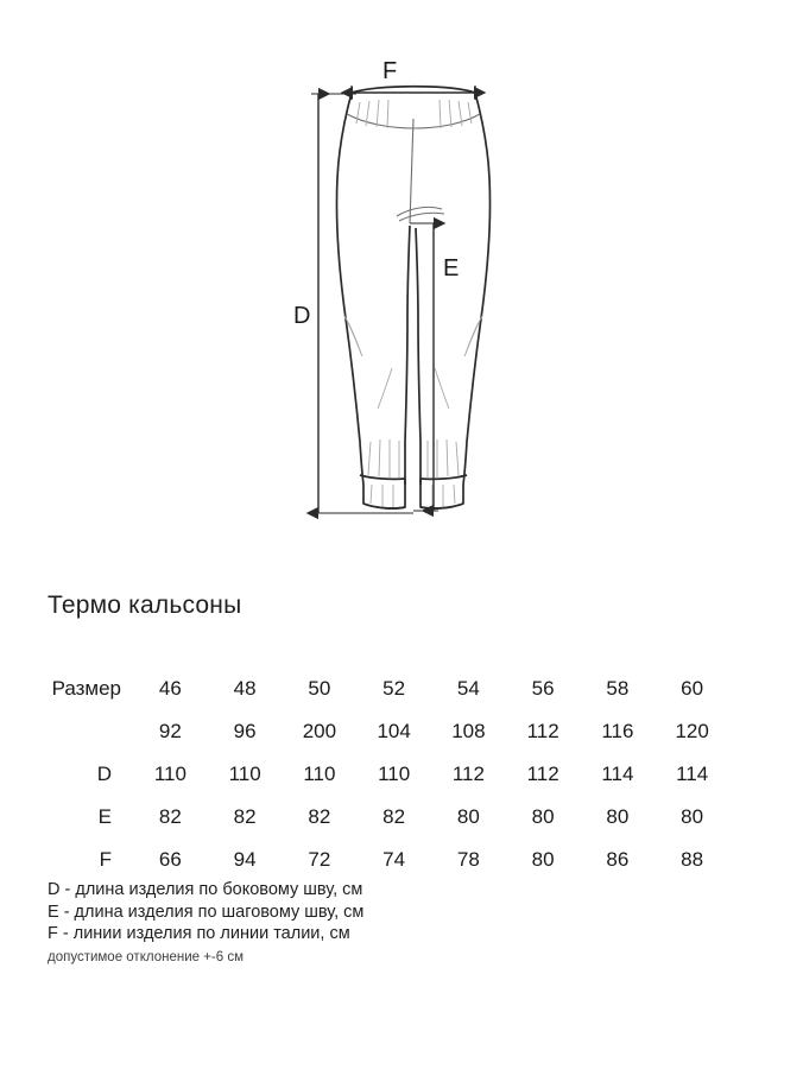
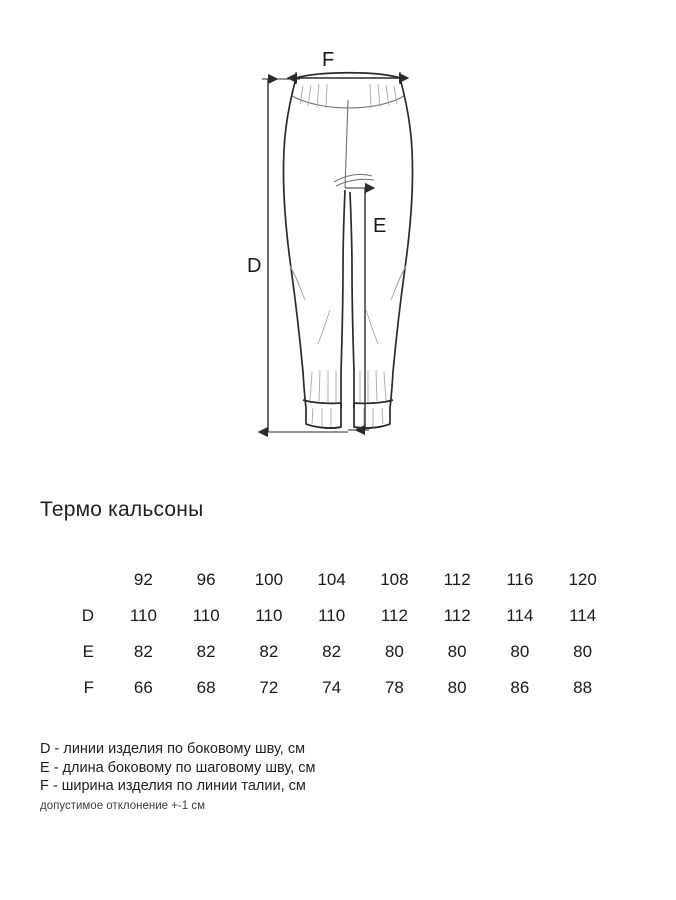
  F
  D
  E
  Термо кальсоны
- Размер	46	48	50	52	54	56	58	60
- 	92	96	200	104	108	112	116	120
+ 	92	96	100	104	108	112	116	120
  D	110	110	110	110	112	112	114	114
  E	82	82	82	82	80	80	80	80
- F	66	94	72	74	78	80	86	88
+ F	66	68	72	74	78	80	86	88
- D - длина изделия по боковому шву, см
+ D - линии изделия по боковому шву, см
- E - длина изделия по шаговому шву, см
+ E - длина боковому по шаговому шву, см
- F - линии изделия по линии талии, см
+ F - ширина изделия по линии талии, см
- допустимое отклонение +-6 см
+ допустимое отклонение +-1 см
